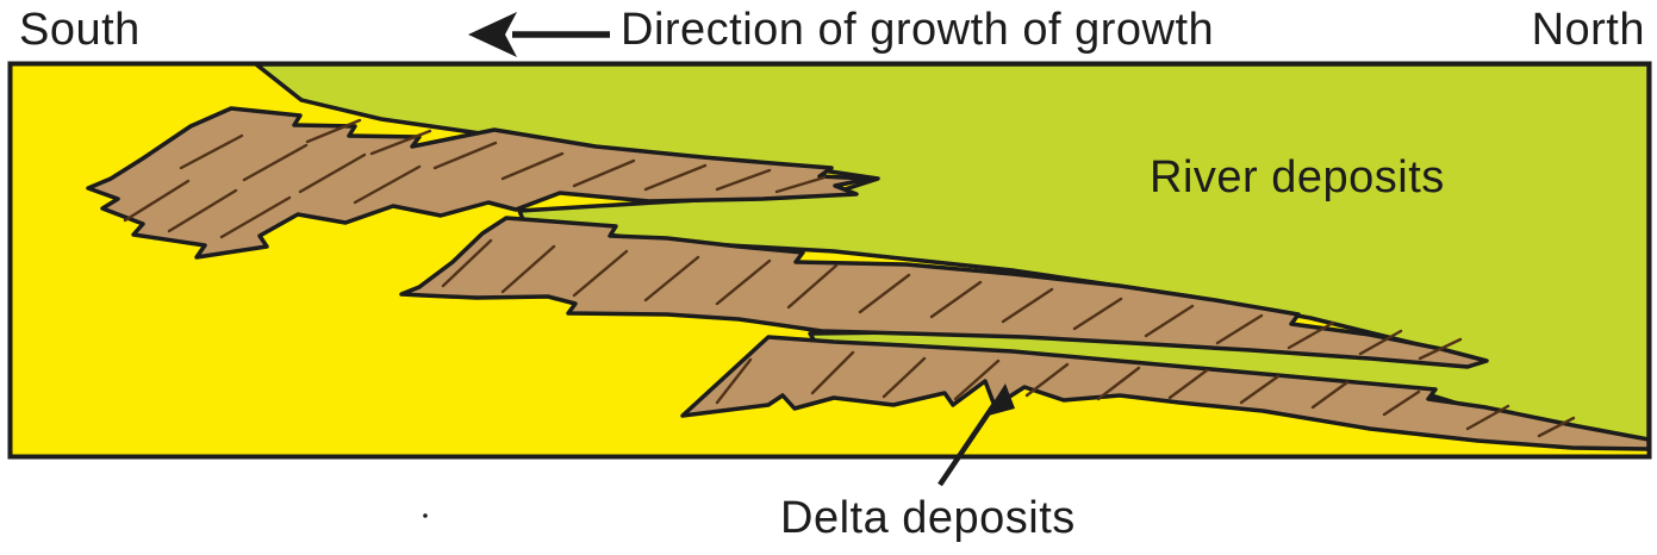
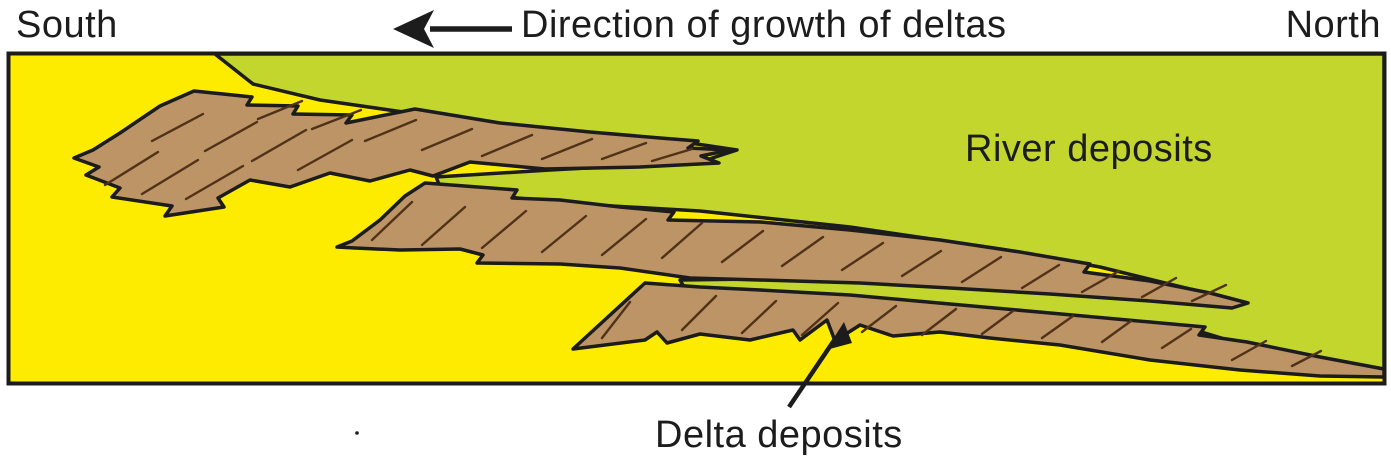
  South
  North
- Direction of growth of growth
+ Direction of growth of deltas
  River deposits
  Delta deposits
